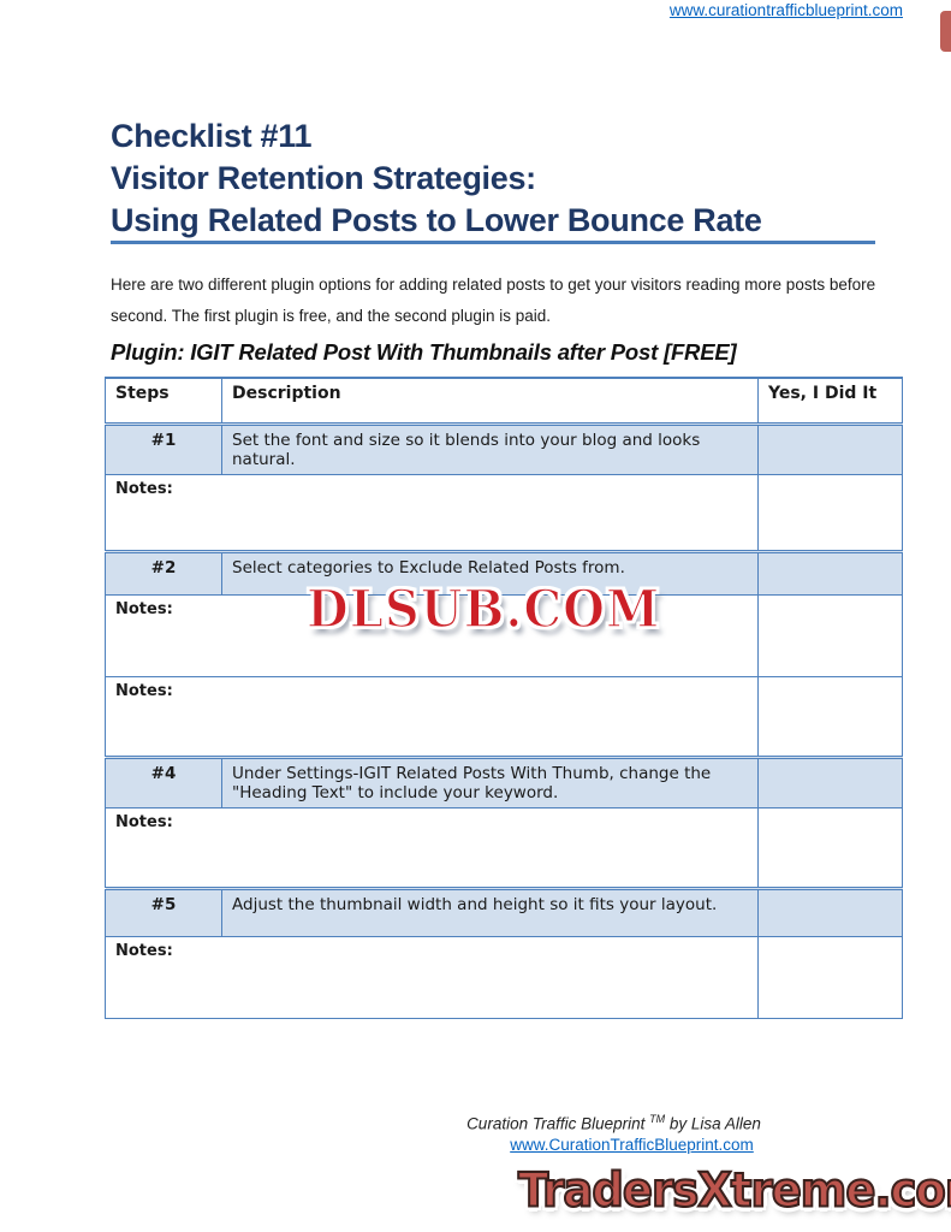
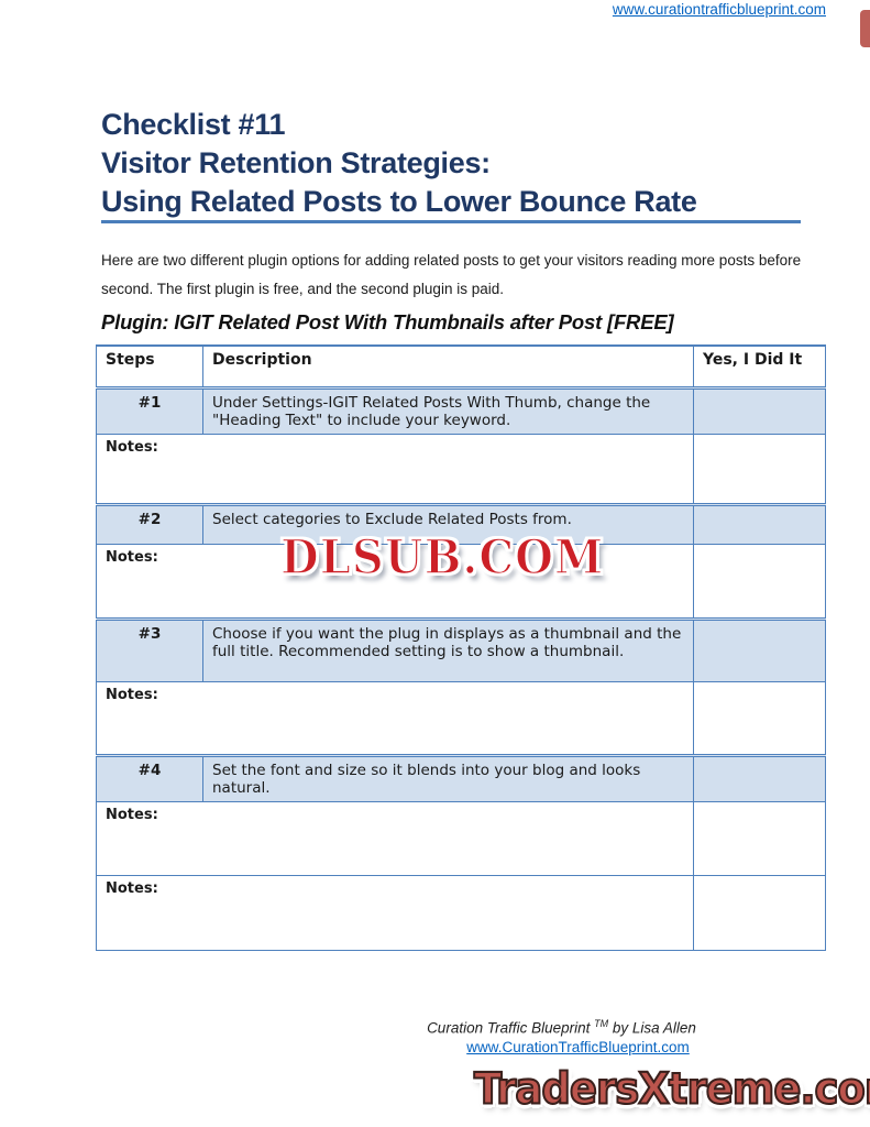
  www.curationtrafficblueprint.com
  Checklist #11
  Visitor Retention Strategies:
  Using Related Posts to Lower Bounce Rate
  Here are two different plugin options for adding related posts to get your visitors reading more posts before second. The first plugin is free, and the second plugin is paid.
  Plugin: IGIT Related Post With Thumbnails after Post [FREE]
  Steps	Description	Yes, I Did It
- #1	Set the font and size so it blends into your blog and looks natural.
+ #1	Under Settings-IGIT Related Posts With Thumb, change the "Heading Text" to include your keyword.
  Notes:
  #2	Select categories to Exclude Related Posts from.
  Notes:
+ #3	Choose if you want the plug in displays as a thumbnail and the full title. Recommended setting is to show a thumbnail.
  Notes:
- #4	Under Settings-IGIT Related Posts With Thumb, change the "Heading Text" to include your keyword.
+ #4	Set the font and size so it blends into your blog and looks natural.
  Notes:
- #5	Adjust the thumbnail width and height so it fits your layout.
  Notes:
  DLSUB.COM
  Curation Traffic Blueprint TM by Lisa Allen
  www.CurationTrafficBlueprint.com
  TradersXtreme.co
